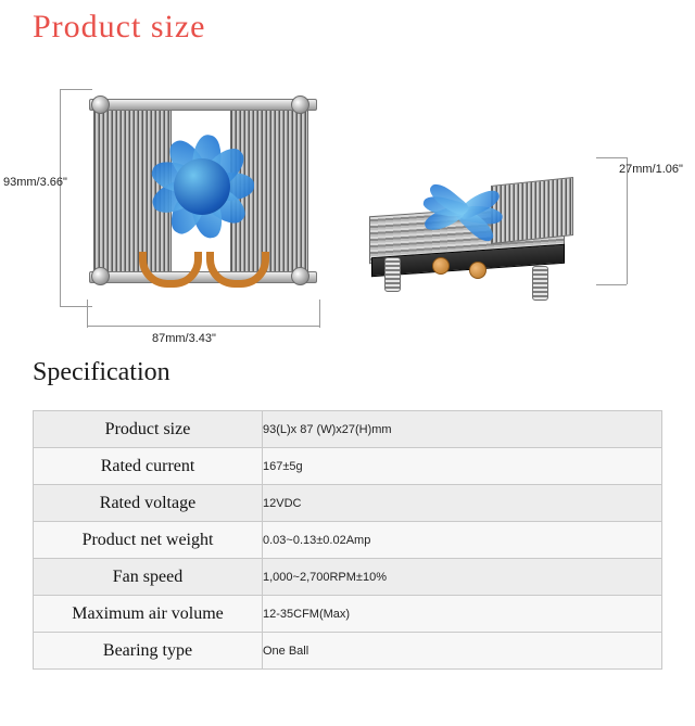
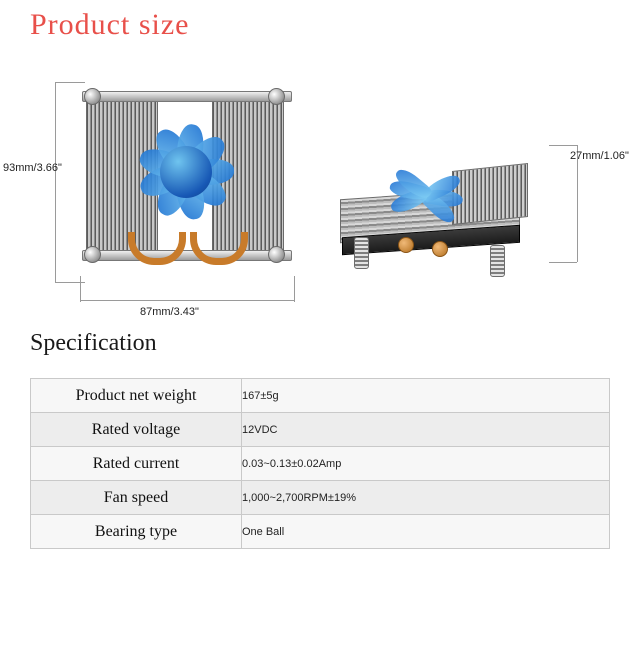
  Product size
  93mm/3.66"
  87mm/3.43"
  27mm/1.06"
  Specification
- Product size	93(L)x 87 (W)x27(H)mm
- Rated current	167±5g
+ Product net weight	167±5g
  Rated voltage	12VDC
- Product net weight	0.03~0.13±0.02Amp
+ Rated current	0.03~0.13±0.02Amp
- Fan speed	1,000~2,700RPM±10%
+ Fan speed	1,000~2,700RPM±19%
- Maximum air volume	12-35CFM(Max)
  Bearing type	One Ball
